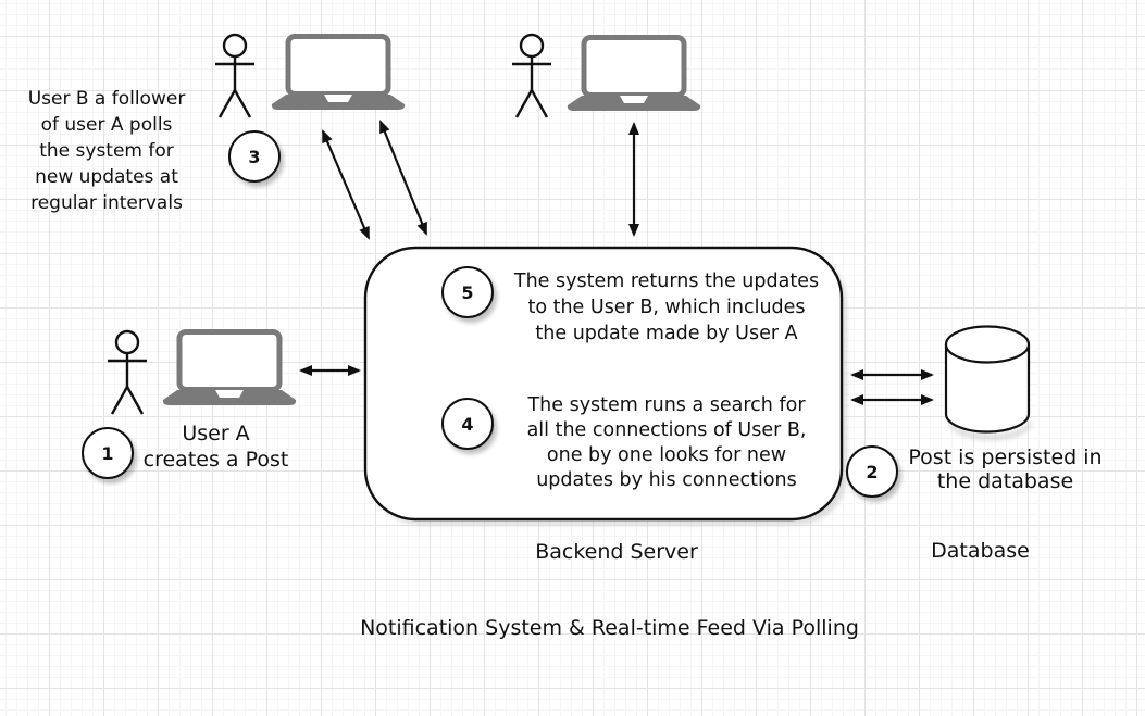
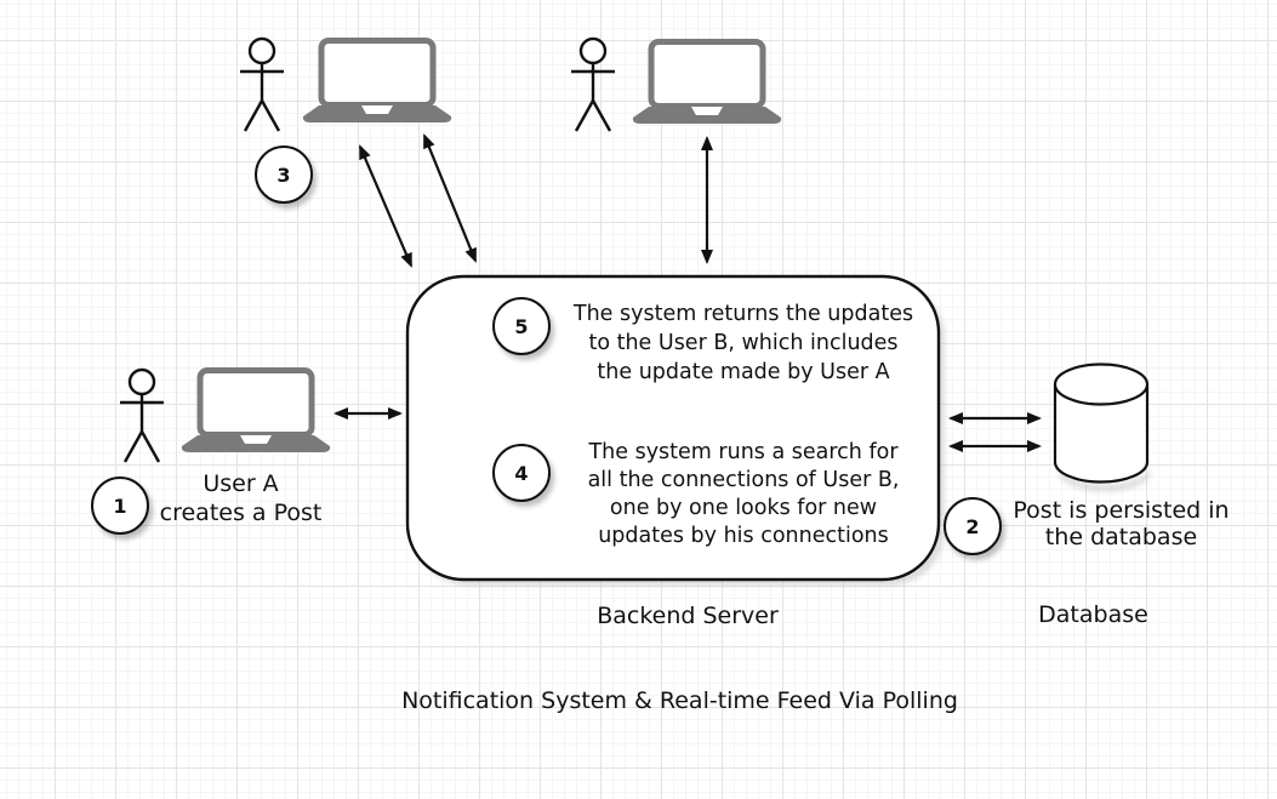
  1
  2
  3
  4
  5
- User B a follower
- of user A polls
- the system for
- new updates at
- regular intervals
  The system returns the updates
  to the User B, which includes
  the update made by User A
  The system runs a search for
  all the connections of User B,
  one by one looks for new
  updates by his connections
  User A
  creates a Post
  Post is persisted in
  the database
  Backend Server
  Database
  Notification System & Real-time Feed Via Polling
